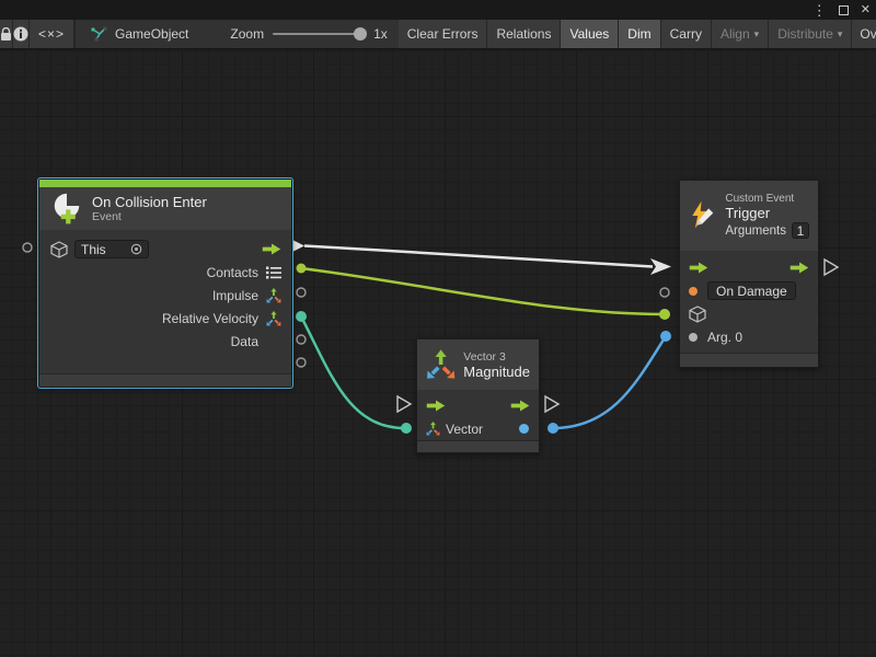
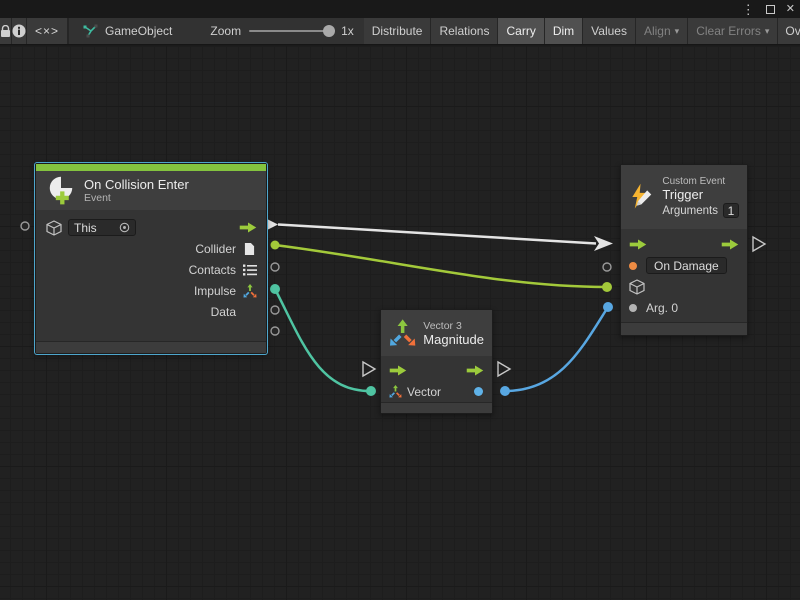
  ⋮
  ✕
  <×>
  GameObject
  Zoom
  1x
- Clear Errors
+ Distribute
  Relations
- Values
+ Carry
  Dim
- Carry
+ Values
  Align
  ▾
- Distribute
+ Clear Errors
  ▾
  On Collision Enter
  Event
  This
+ Collider
  Contacts
  Impulse
- Relative Velocity
  Data
  Vector 3
  Magnitude
  Vector
  Custom Event
  Trigger
  Arguments
  1
  On Damage
  Arg. 0
